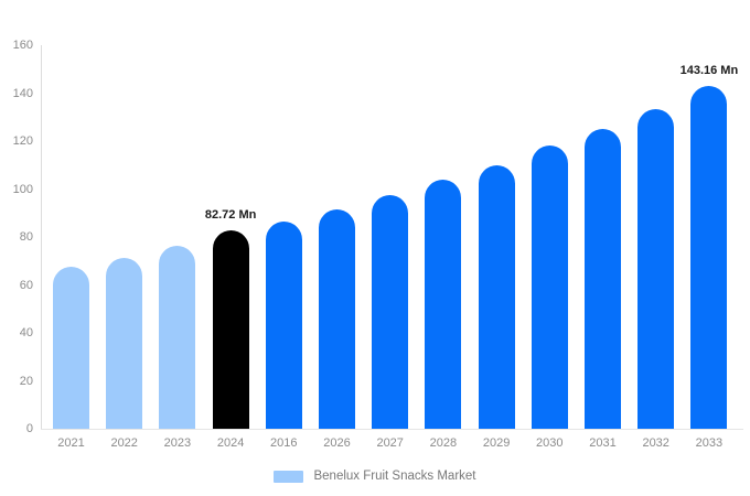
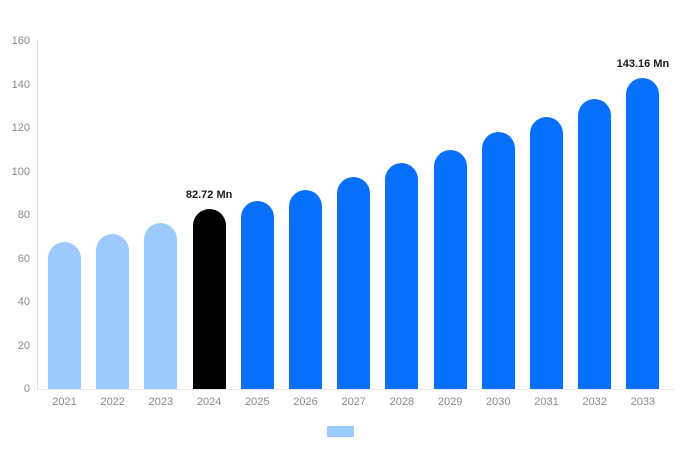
  0
  20
  40
  60
  80
  100
  120
  140
  160
  82.72 Mn
  143.16 Mn
  2021
  2022
  2023
  2024
- 2016
+ 2025
  2026
  2027
  2028
  2029
  2030
  2031
  2032
  2033
- Benelux Fruit Snacks Market
